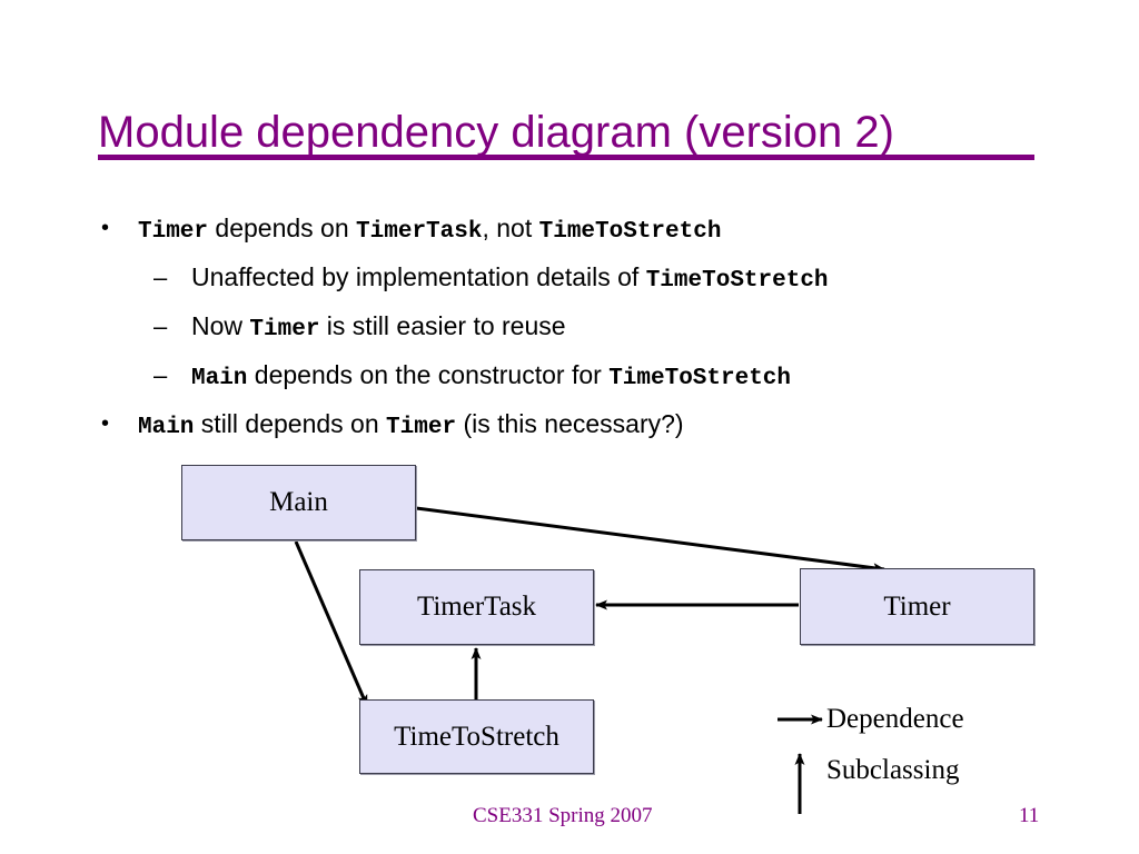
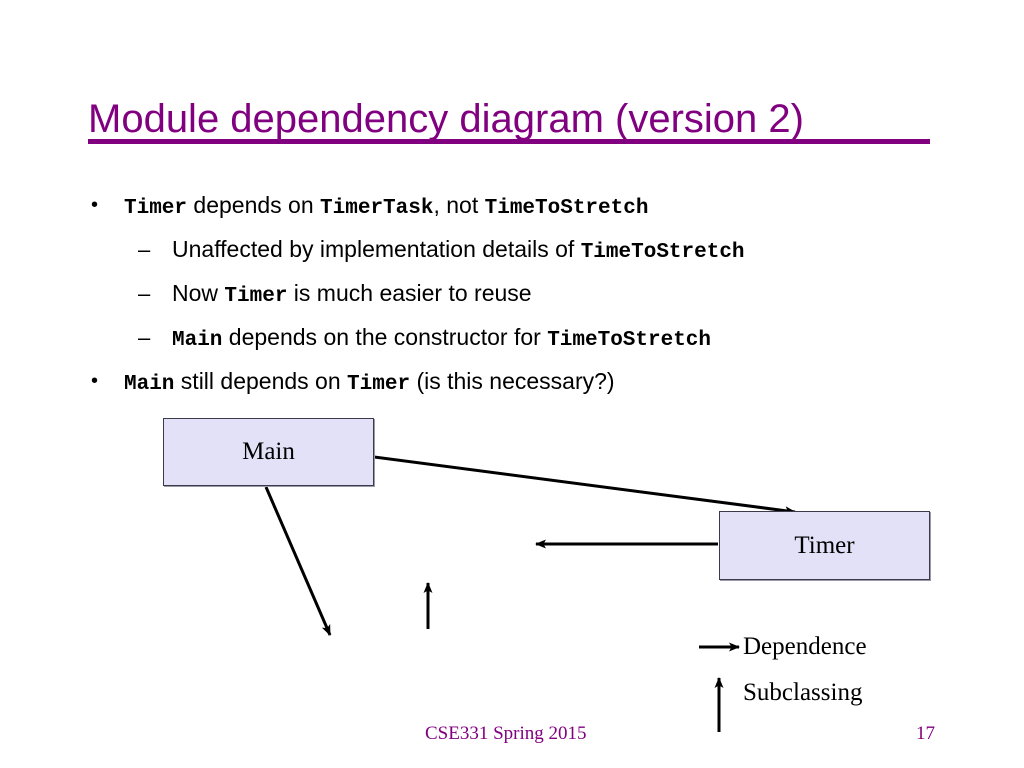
  Module dependency diagram (version 2)
  •
  Timer depends on TimerTask, not TimeToStretch
  –
  Unaffected by implementation details of TimeToStretch
  –
- Now Timer is still easier to reuse
+ Now Timer is much easier to reuse
  –
  Main depends on the constructor for TimeToStretch
  •
  Main still depends on Timer (is this necessary?)
  Main
- TimerTask
  Timer
- TimeToStretch
  Dependence
  Subclassing
- CSE331 Spring 2007
+ CSE331 Spring 2015
- 11
+ 17
